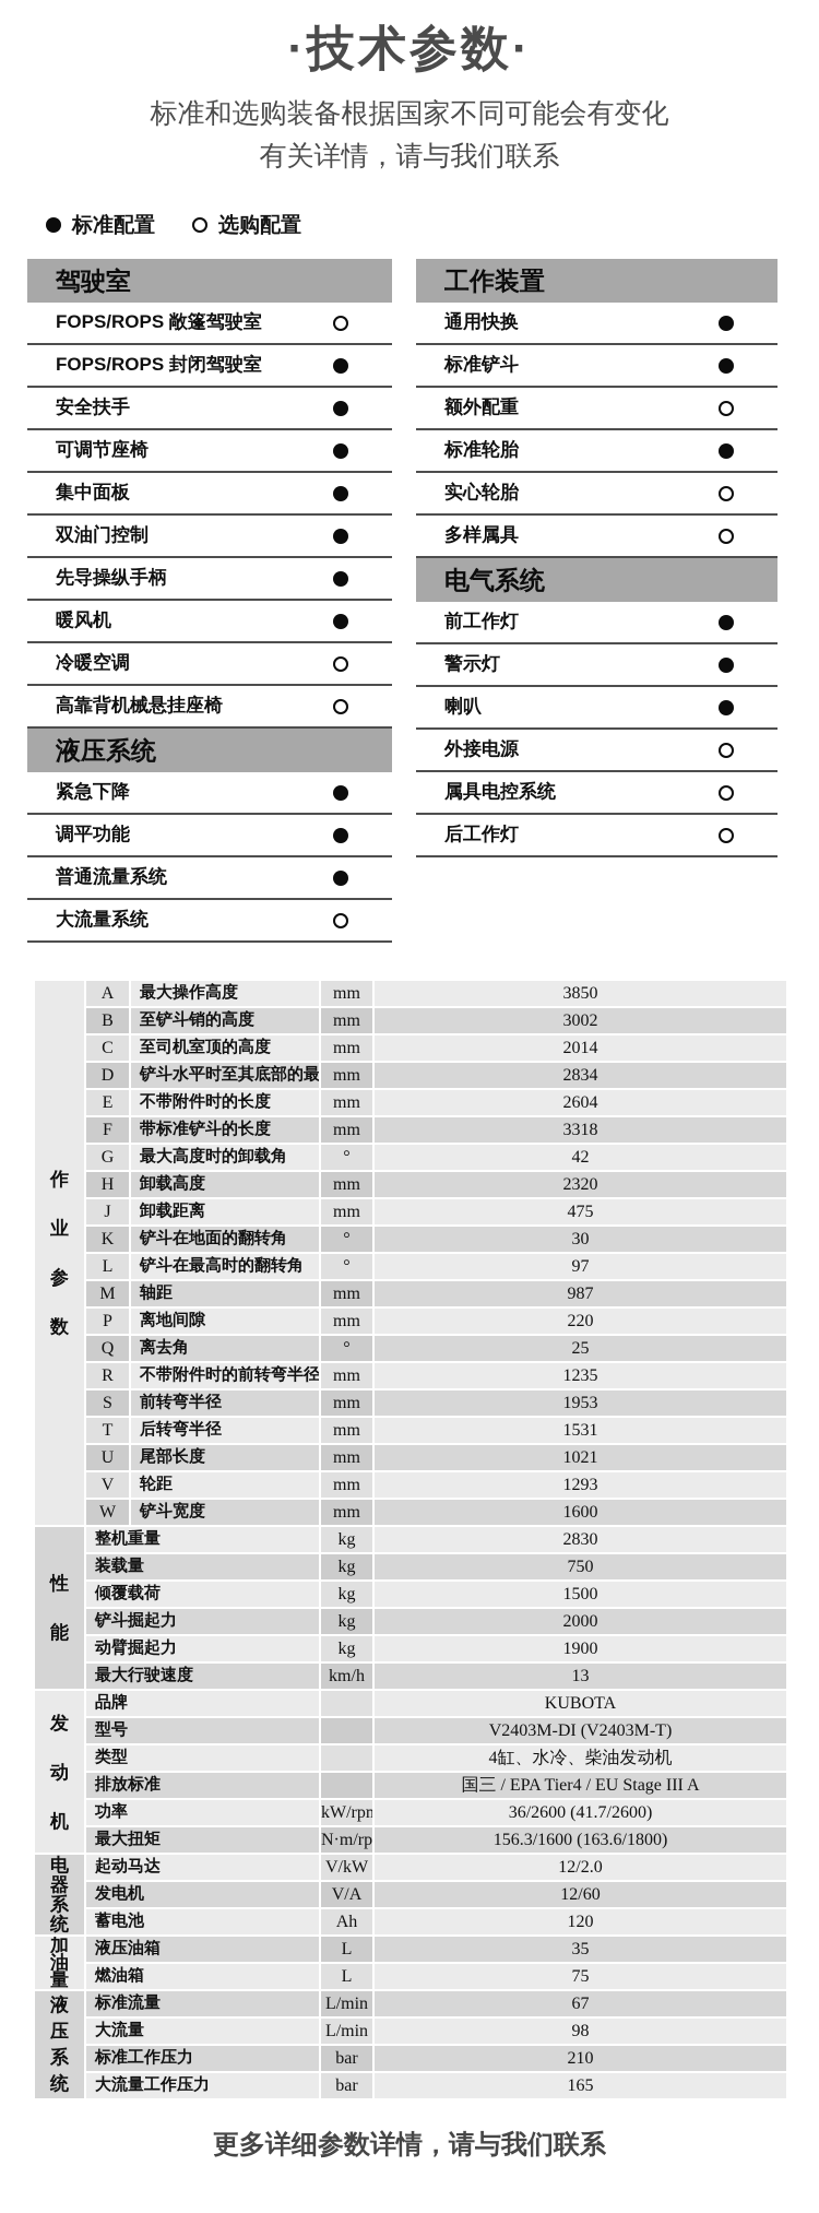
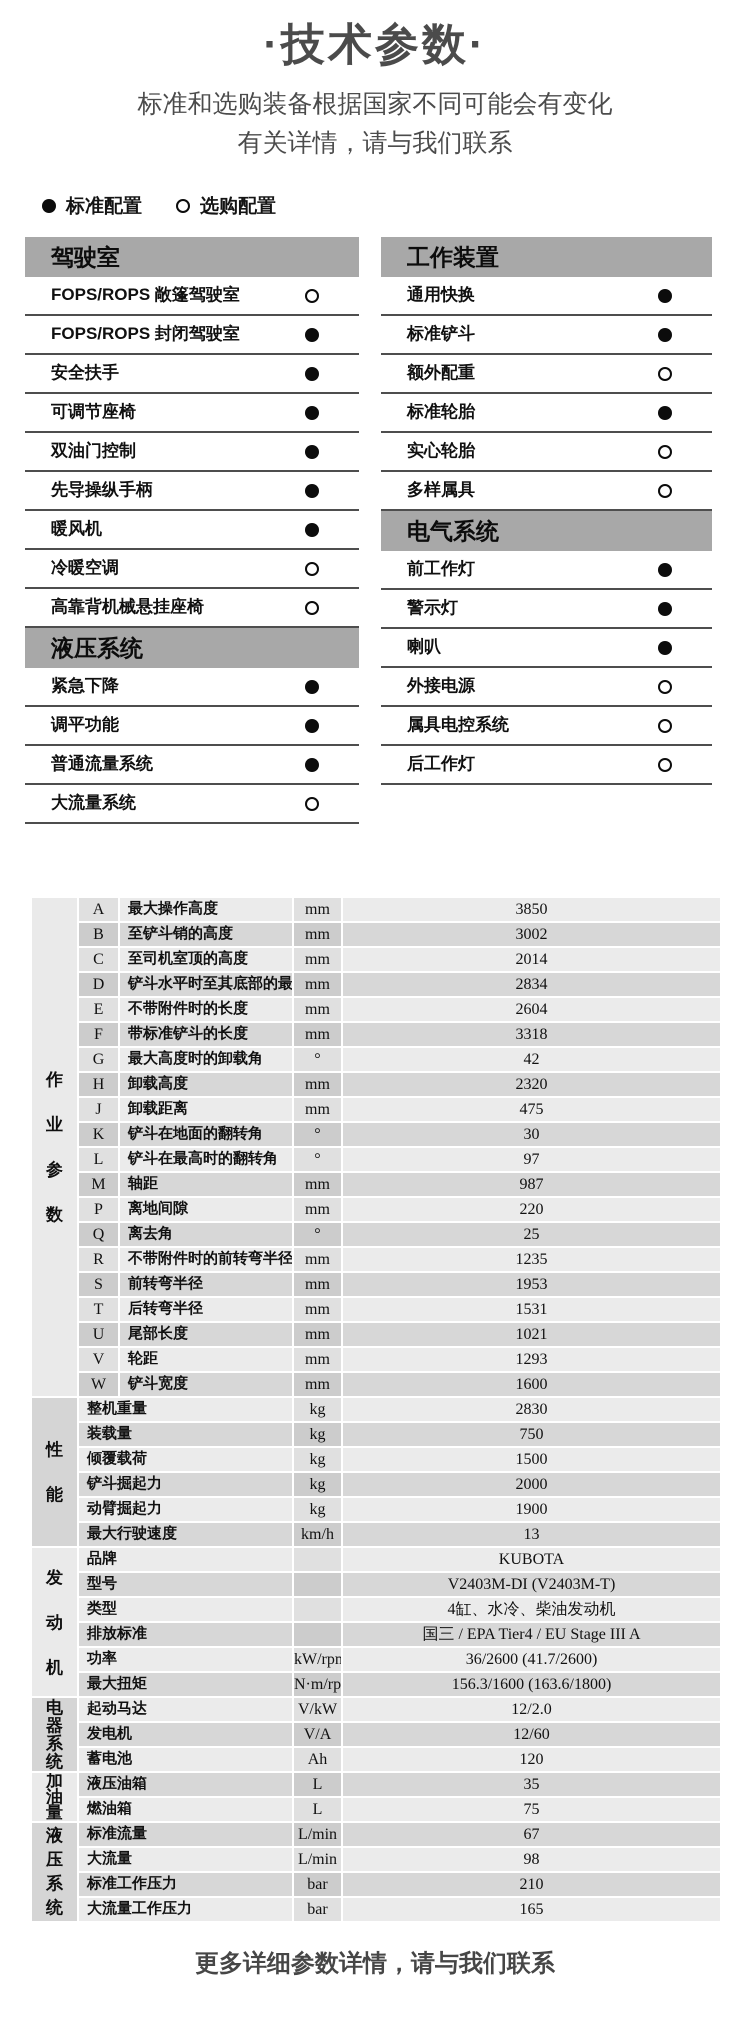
  ·技术参数·
  标准和选购装备根据国家不同可能会有变化
  有关详情，请与我们联系
  标准配置
  选购配置
  驾驶室
  FOPS/ROPS 敞篷驾驶室
  FOPS/ROPS 封闭驾驶室
  安全扶手
  可调节座椅
- 集中面板
  双油门控制
  先导操纵手柄
  暖风机
  冷暖空调
  高靠背机械悬挂座椅
  液压系统
  紧急下降
  调平功能
  普通流量系统
  大流量系统
  工作装置
  通用快换
  标准铲斗
  额外配重
  标准轮胎
  实心轮胎
  多样属具
  电气系统
  前工作灯
  警示灯
  喇叭
  外接电源
  属具电控系统
  后工作灯
  作业参数	A	最大操作高度	mm	3850
  B	至铲斗销的高度	mm	3002
  C	至司机室顶的高度	mm	2014
  D	铲斗水平时至其底部的最	mm	2834
  E	不带附件时的长度	mm	2604
  F	带标准铲斗的长度	mm	3318
  G	最大高度时的卸载角	°	42
  H	卸载高度	mm	2320
  J	卸载距离	mm	475
  K	铲斗在地面的翻转角	°	30
  L	铲斗在最高时的翻转角	°	97
  M	轴距	mm	987
  P	离地间隙	mm	220
  Q	离去角	°	25
  R	不带附件时的前转弯半径	mm	1235
  S	前转弯半径	mm	1953
  T	后转弯半径	mm	1531
  U	尾部长度	mm	1021
  V	轮距	mm	1293
  W	铲斗宽度	mm	1600
  性能	整机重量	kg	2830
  装载量	kg	750
  倾覆载荷	kg	1500
  铲斗掘起力	kg	2000
  动臂掘起力	kg	1900
  最大行驶速度	km/h	13
  发动机	品牌		KUBOTA
  型号		V2403M-DI (V2403M-T)
  类型		4缸、水冷、柴油发动机
  排放标准		国三 / EPA Tier4 / EU Stage III A
  功率	kW/rp	36/2600 (41.7/2600)
  最大扭矩	N·m/rp	156.3/1600 (163.6/1800)
  电器系统	起动马达	V/kW	12/2.0
  发电机	V/A	12/60
  蓄电池	Ah	120
  加油量	液压油箱	L	35
  燃油箱	L	75
  液压系统	标准流量	L/min	67
  大流量	L/min	98
  标准工作压力	bar	210
  大流量工作压力	bar	165
  更多详细参数详情，请与我们联系
